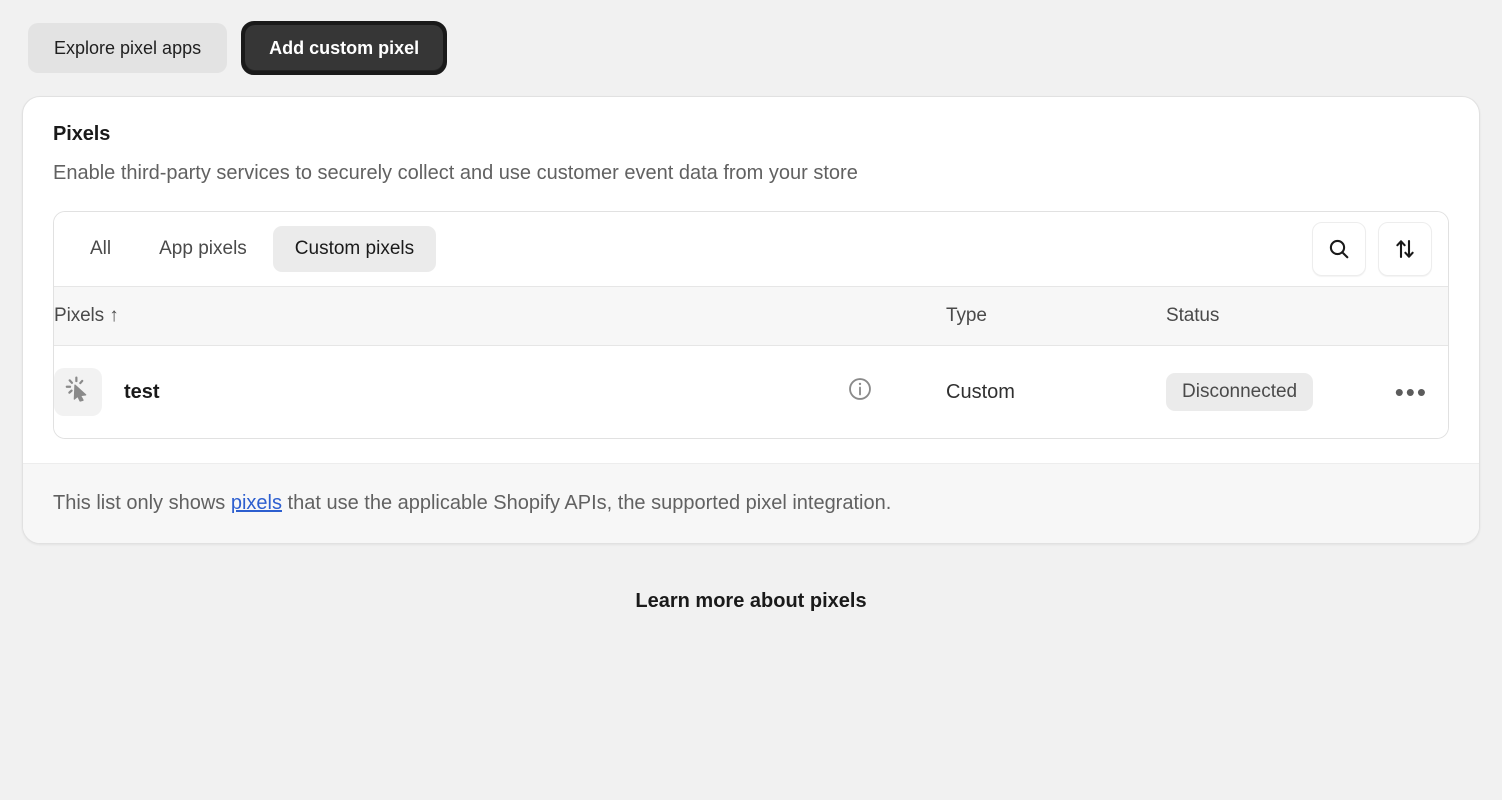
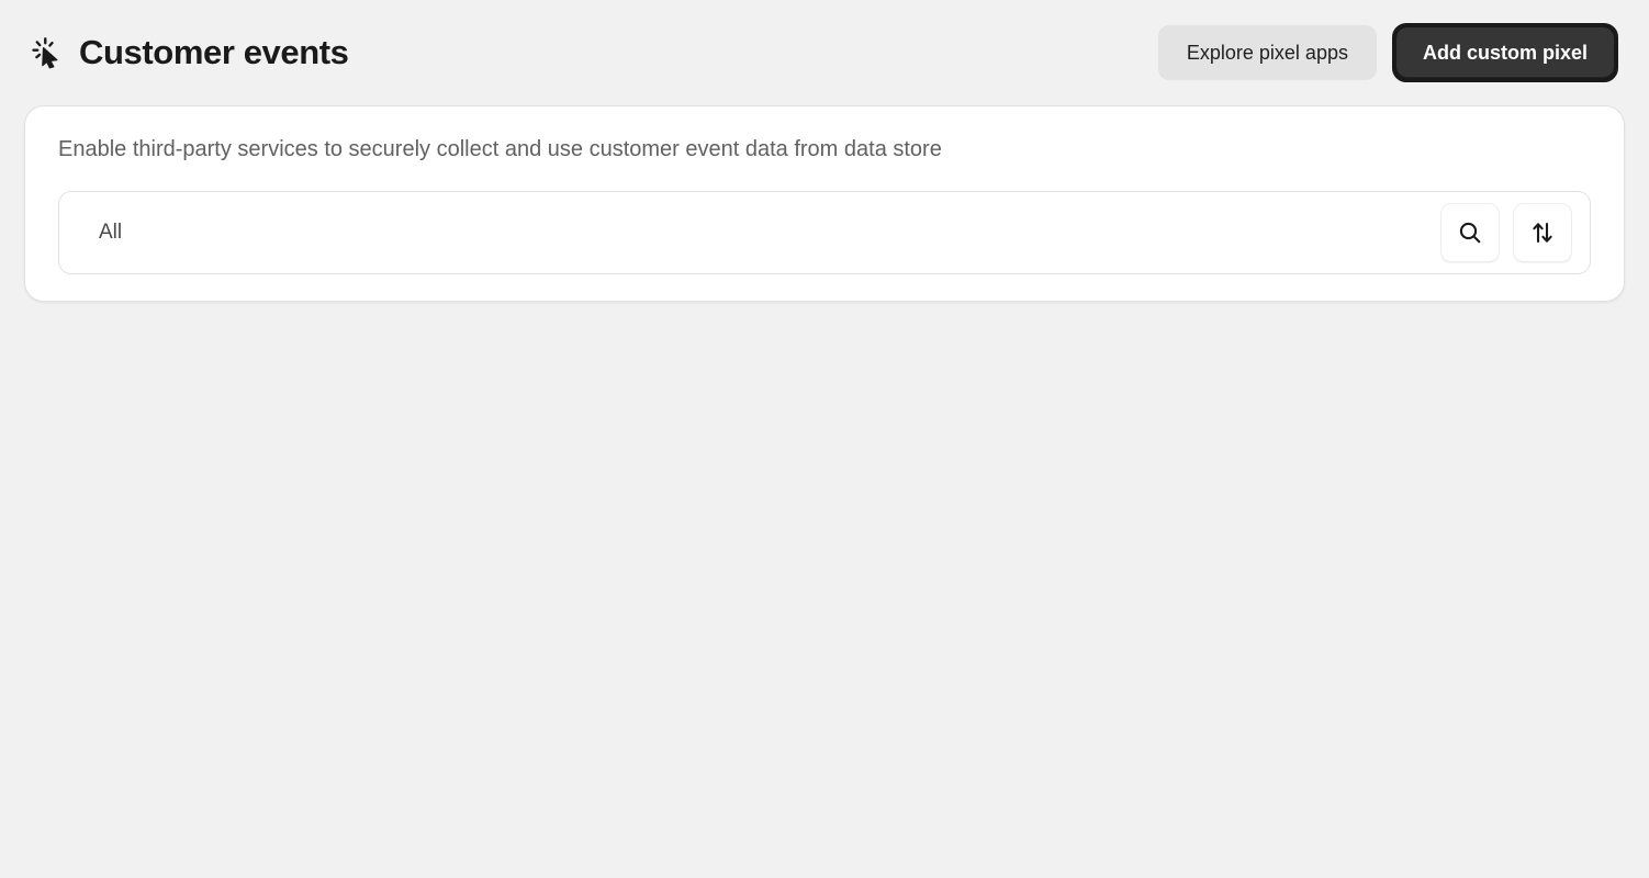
+ Customer events
  Explore pixel apps
  Add custom pixel
- Pixels
- Enable third-party services to securely collect and use customer event data from your store
+ Enable third-party services to securely collect and use customer event data from data store
  All
- App pixels
- Custom pixels
- Pixels ↑		Type	Status
- test		Custom	Disconnected	•••
- This list only shows pixels that use the applicable Shopify APIs, the supported pixel integration.
- Learn more about pixels
